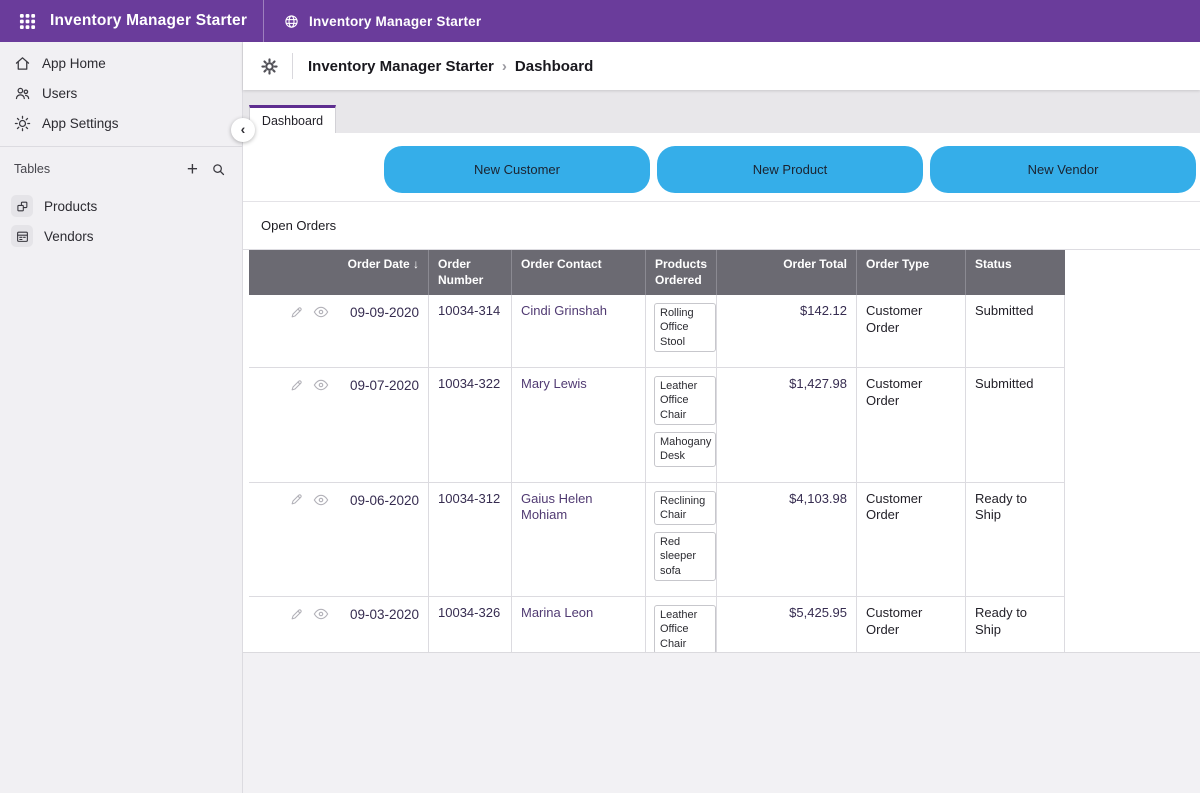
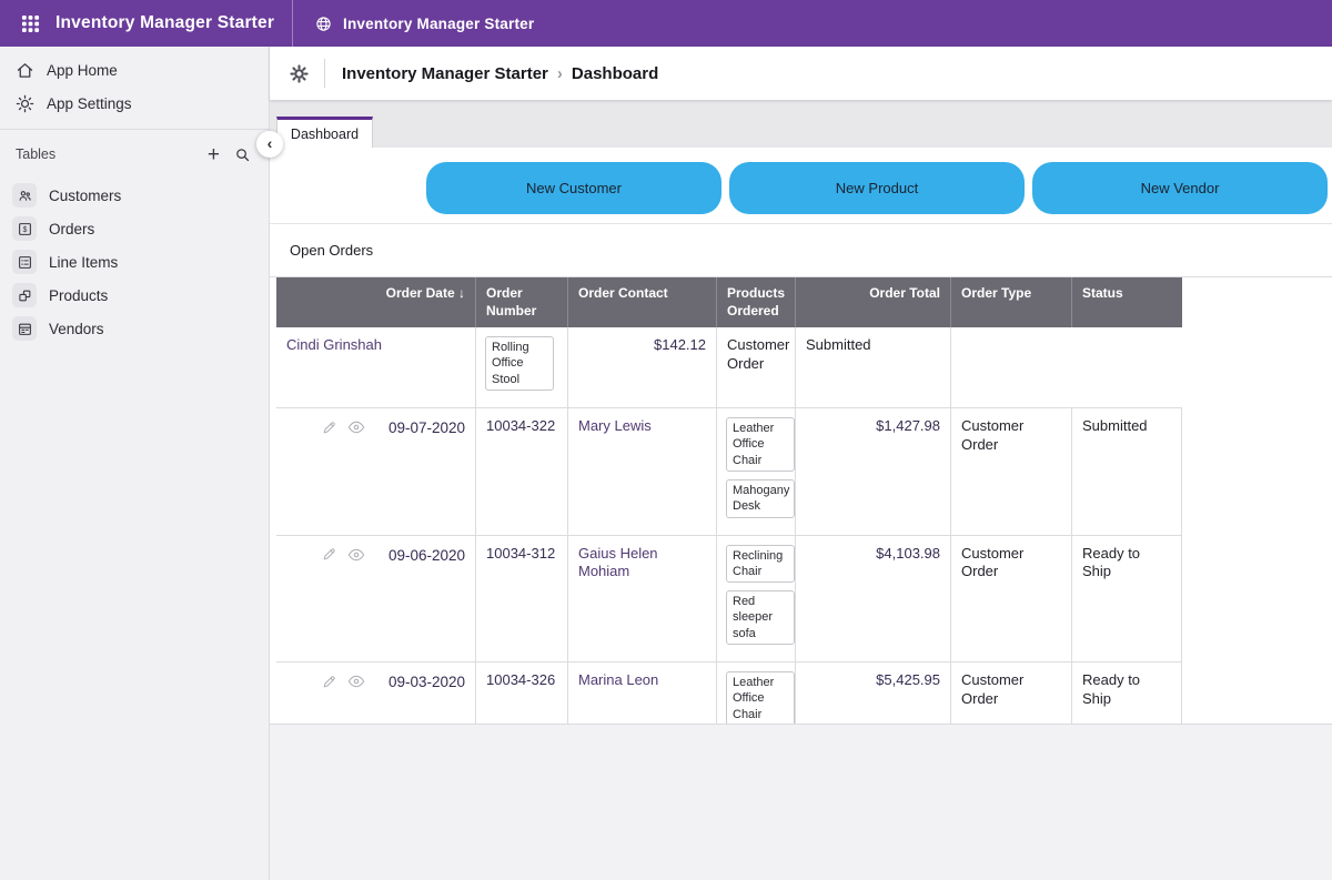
  Inventory Manager Starter
  Inventory Manager Starter
  App Home
- Users
  App Settings
  Tables
  +
+ Customers
+ Orders
+ Line Items
  Products
  Vendors
  ‹
  Inventory Manager Starter
  ›
  Dashboard
  Dashboard
  New Customer
  New Product
  New Vendor
  Open Orders
  Order Date ↓
  Order Number
  Order Contact
  Products Ordered
  Order Total
  Order Type
  Status
- 09-09-2020
- 10034-314
  Cindi Grinshah
  Rolling Office Stool
  $142.12
  Customer Order
  Submitted
  09-07-2020
  10034-322
  Mary Lewis
  Leather Office Chair
  Mahogany Desk
  $1,427.98
  Customer Order
  Submitted
  09-06-2020
  10034-312
  Gaius Helen Mohiam
  Reclining Chair
  Red sleeper sofa
  $4,103.98
  Customer Order
  Ready to Ship
  09-03-2020
  10034-326
  Marina Leon
  Leather Office Chair
  $5,425.95
  Customer Order
  Ready to Ship
